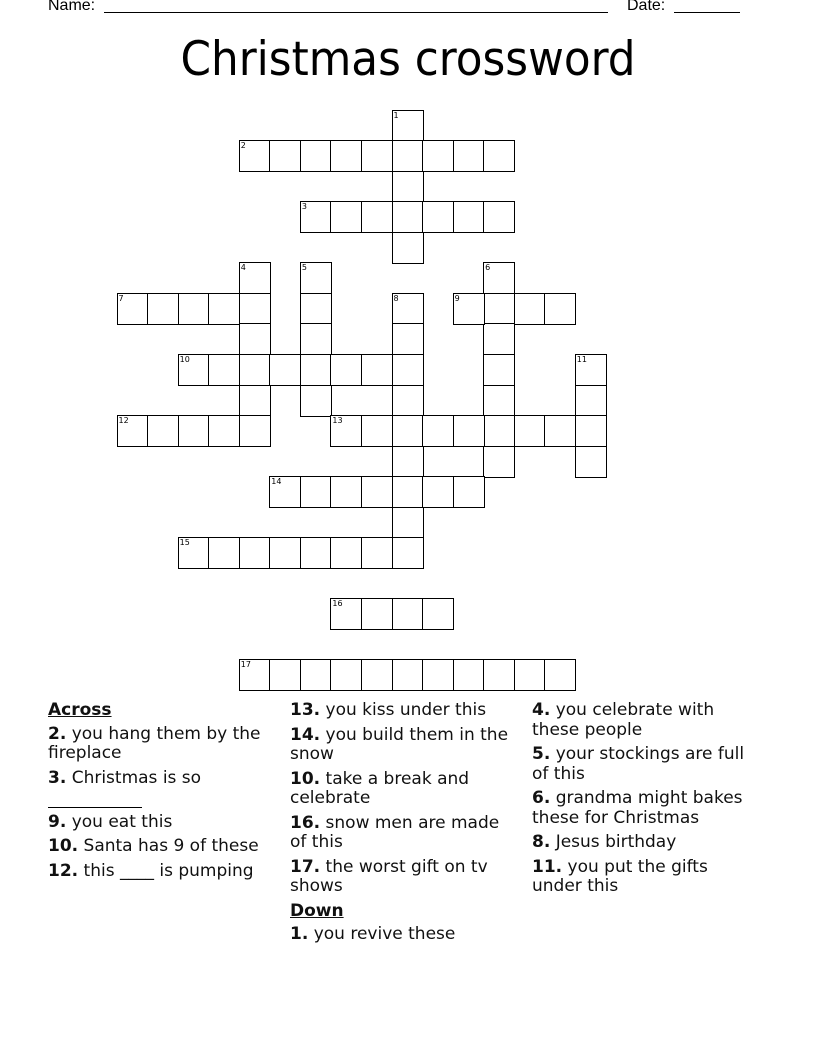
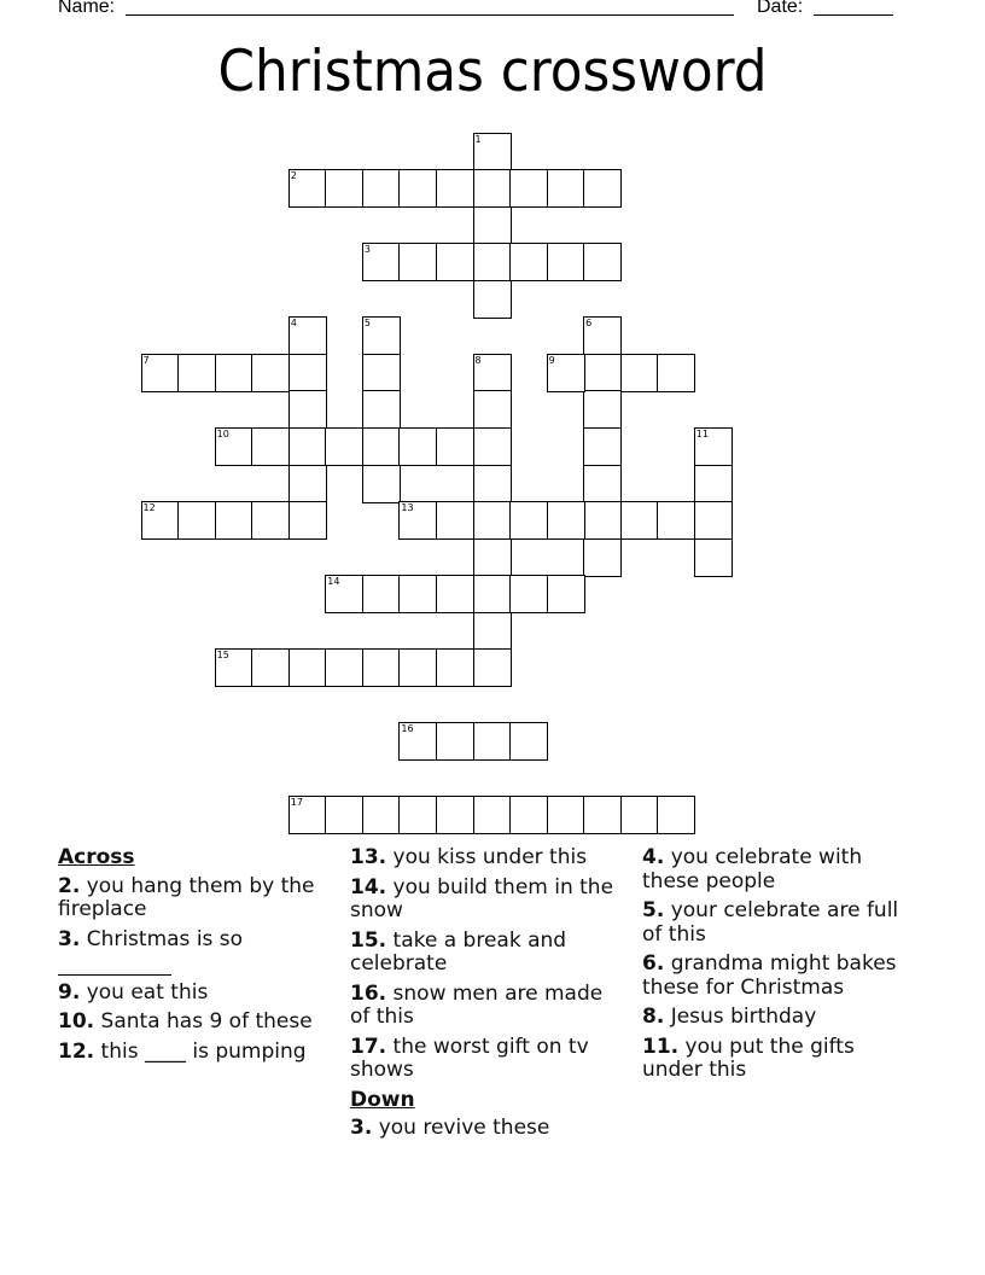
  Name:
  Date:
  Christmas crossword
  1
  2
  3
  4
  5
  6
  7
  8
  9
  10
  11
  12
  13
  14
  15
  16
  17
  Across
  2. you hang them by the fireplace
  3. Christmas is so
  9. you eat this
  10. Santa has 9 of these
  12. this ____ is pumping
  13. you kiss under this
  14. you build them in the snow
- 10. take a break and celebrate
+ 15. take a break and celebrate
  16. snow men are made of this
  17. the worst gift on tv shows
  Down
- 1. you revive these
+ 3. you revive these
  4. you celebrate with these people
- 5. your stockings are full of this
+ 5. your celebrate are full of this
  6. grandma might bakes these for Christmas
  8. Jesus birthday
  11. you put the gifts under this
